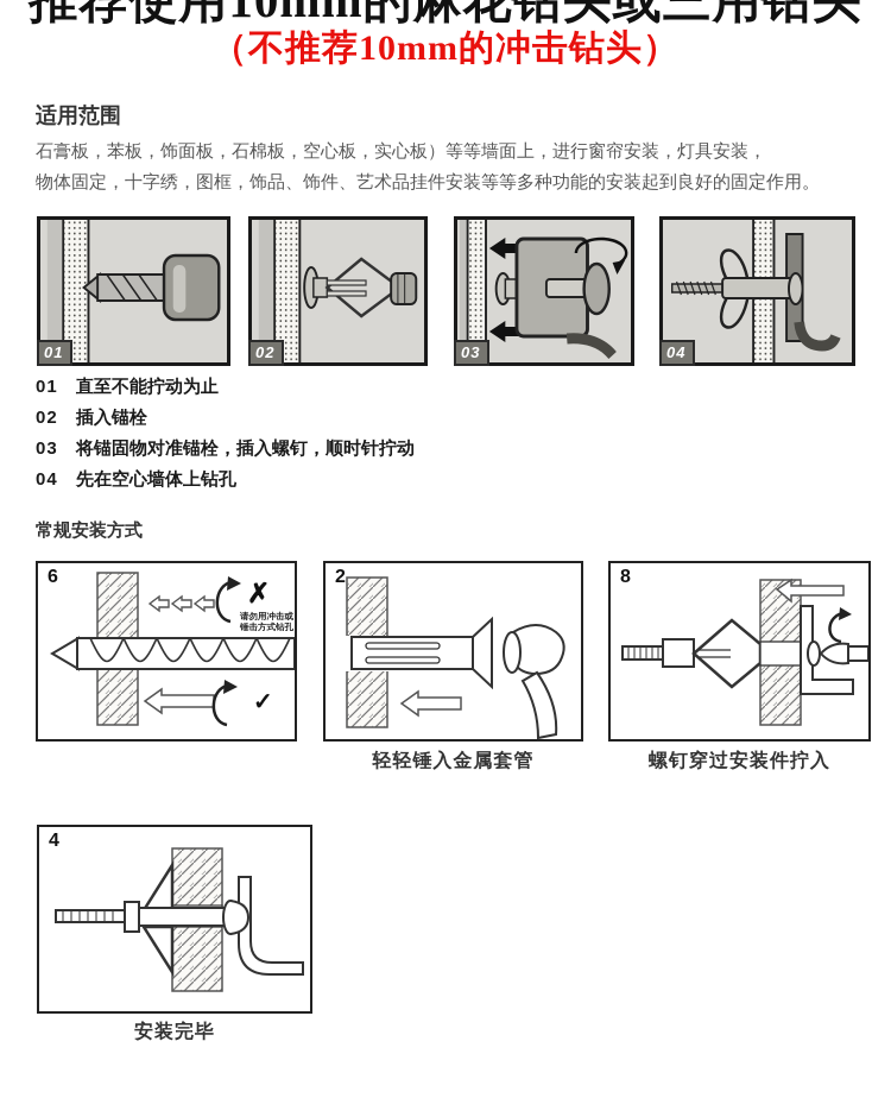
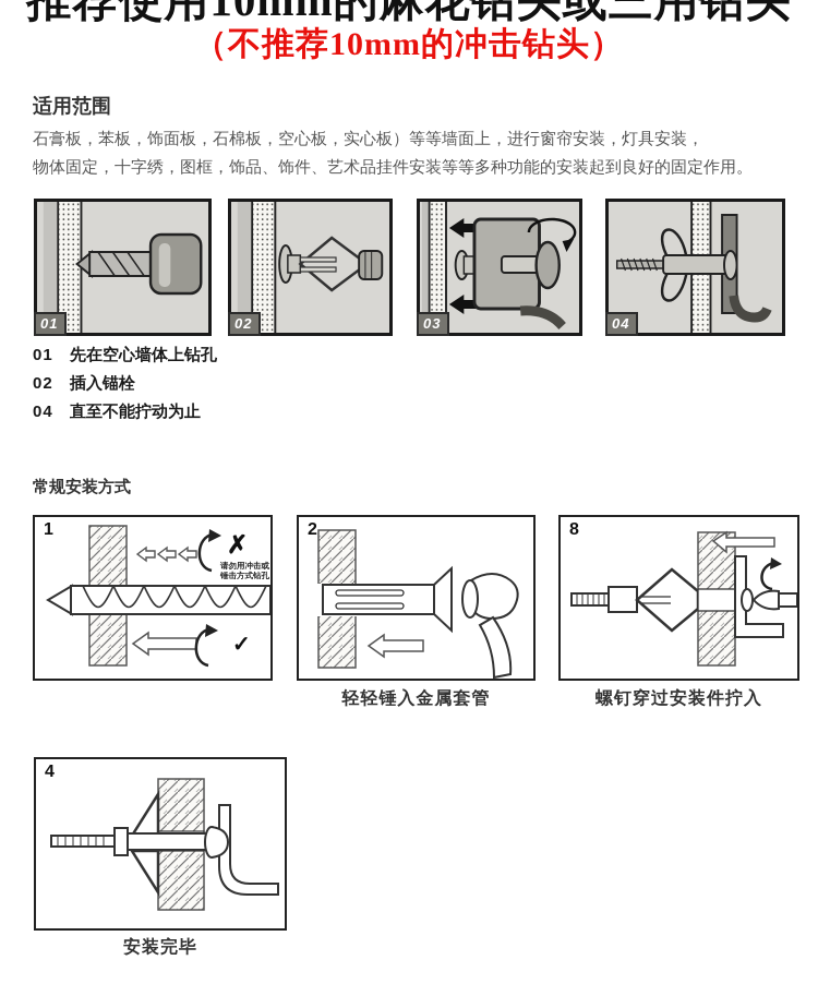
  推荐使用10mm的麻花钻头或三用钻头
  （不推荐10mm的冲击钻头）
  适用范围
  石膏板，苯板，饰面板，石棉板，空心板，实心板）等等墙面上，进行窗帘安装，灯具安装，
  物体固定，十字绣，图框，饰品、饰件、艺术品挂件安装等等多种功能的安装起到良好的固定作用。
  01
  02
  03
  04
- 01 直至不能拧动为止
+ 01 先在空心墙体上钻孔
  02 插入锚栓
- 03 将锚固物对准锚栓，插入螺钉，顺时针拧动
- 04 先在空心墙体上钻孔
+ 04 直至不能拧动为止
  常规安装方式
- 6
+ 1
  ✗
  ✓
  请勿用冲击或
  锤击方式钻孔
  2
  8
  4
  轻轻锤入金属套管
  螺钉穿过安装件拧入
  安装完毕
